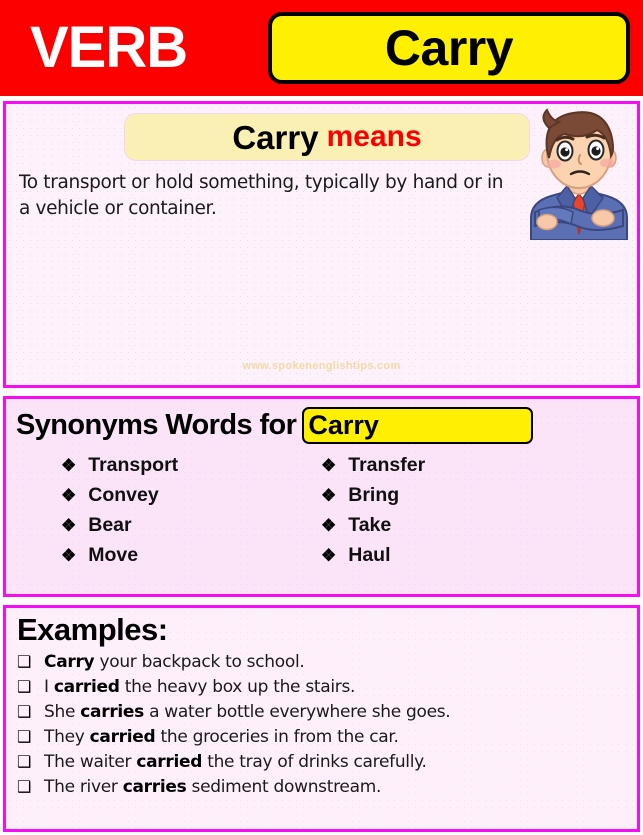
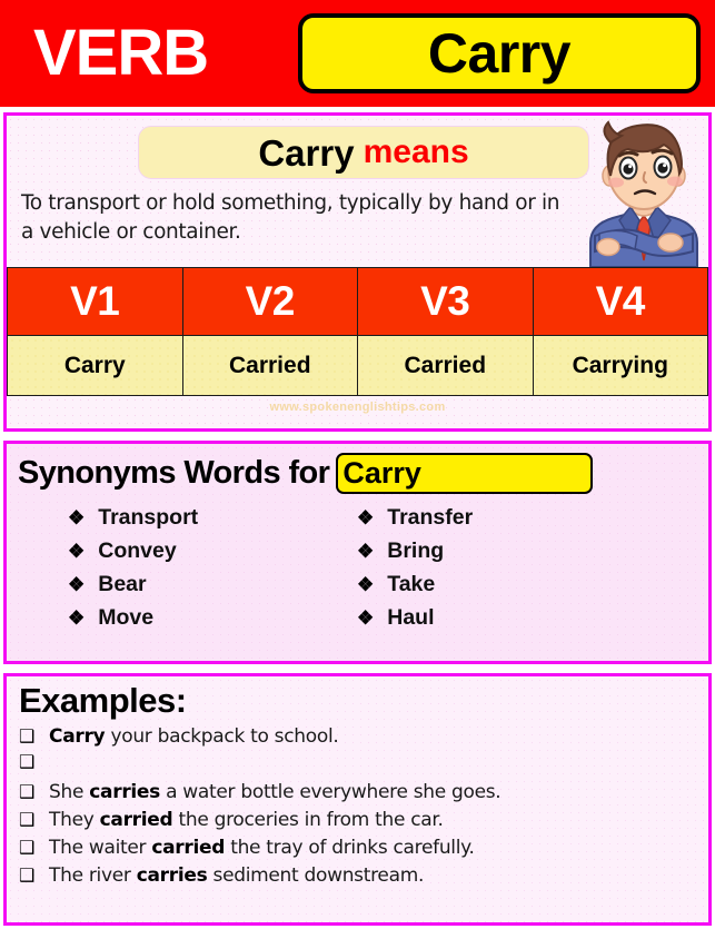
  VERB
  Carry
  Carry
  means
  To transport or hold something, typically by hand or in a vehicle or container.
+ V1	V2	V3	V4
+ Carry	Carried	Carried	Carrying
  www.spokenenglishtips.com
  Synonyms Words for
  Carry
  ❖
  Transport
  ❖
  Convey
  ❖
  Bear
  ❖
  Move
  ❖
  Transfer
  ❖
  Bring
  ❖
  Take
  ❖
  Haul
  Examples:
  ❑
  Carry your backpack to school.
  ❑
- I carried the heavy box up the stairs.
  ❑
  She carries a water bottle everywhere she goes.
  ❑
  They carried the groceries in from the car.
  ❑
  The waiter carried the tray of drinks carefully.
  ❑
  The river carries sediment downstream.
